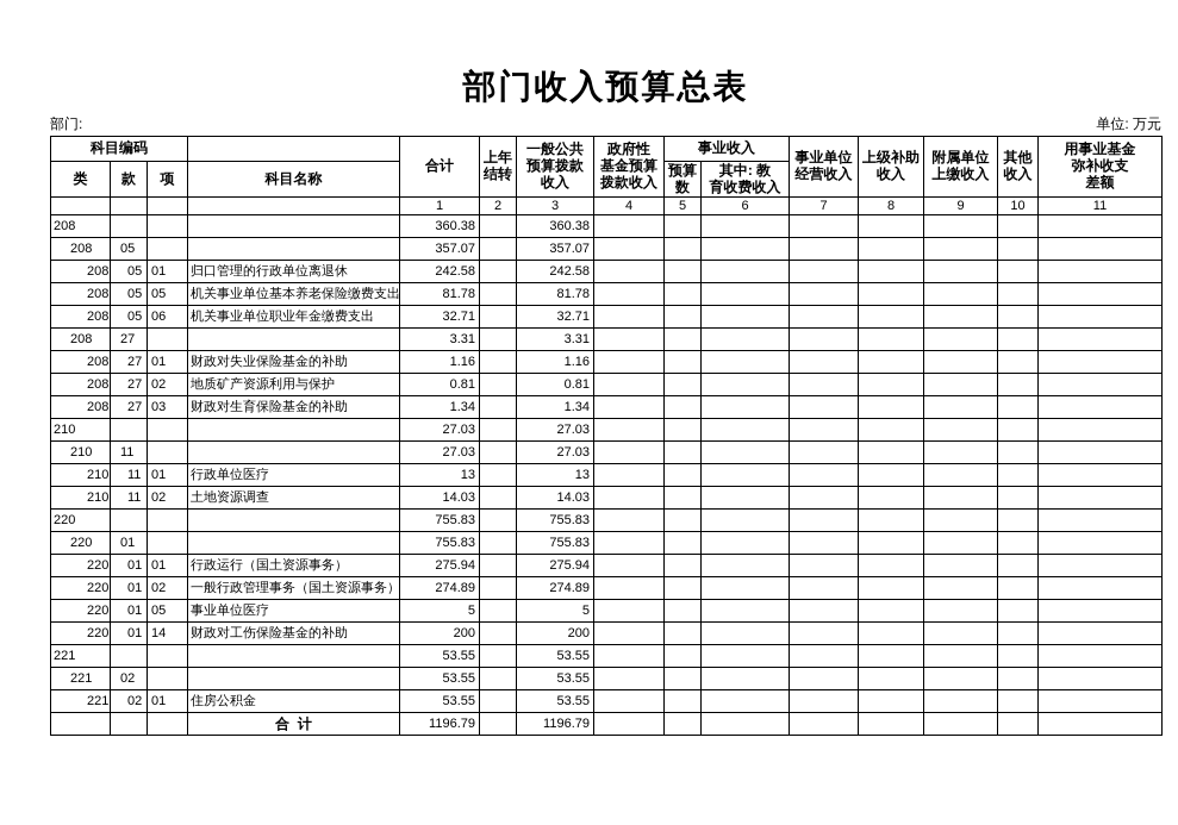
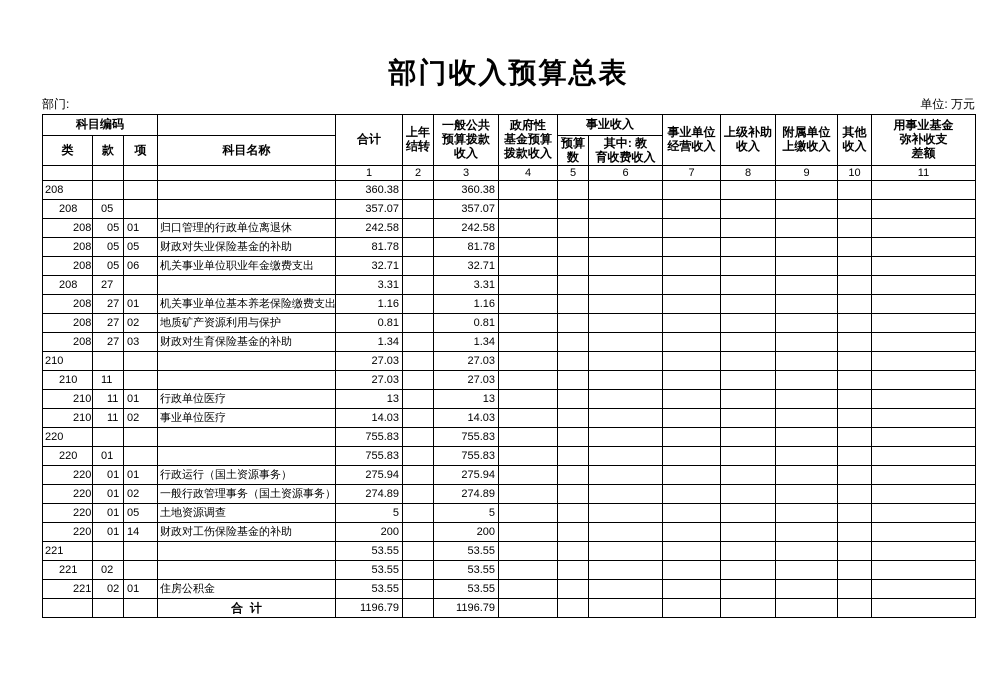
  部门收入预算总表
  部门:
  单位: 万元
  科目编码		合计	上年 结转	一般公共 预算拨款 收入	政府性 基金预算 拨款收入	事业收入	事业单位 经营收入	上级补助 收入	附属单位 上缴收入	其他 收入	用事业基金 弥补收支 差额
  类	款	项	科目名称	预算 数	其中: 教 育收费收入
  				1	2	3	4	5	6	7	8	9	10	11
  208				360.38		360.38
  208	05			357.07		357.07
  208	05	01	归口管理的行政单位离退休	242.58		242.58
- 208	05	05	机关事业单位基本养老保险缴费支出	81.78		81.78
+ 208	05	05	财政对失业保险基金的补助	81.78		81.78
  208	05	06	机关事业单位职业年金缴费支出	32.71		32.71
  208	27			3.31		3.31
- 208	27	01	财政对失业保险基金的补助	1.16		1.16
+ 208	27	01	机关事业单位基本养老保险缴费支出	1.16		1.16
  208	27	02	地质矿产资源利用与保护	0.81		0.81
  208	27	03	财政对生育保险基金的补助	1.34		1.34
  210				27.03		27.03
  210	11			27.03		27.03
  210	11	01	行政单位医疗	13		13
- 210	11	02	土地资源调查	14.03		14.03
+ 210	11	02	事业单位医疗	14.03		14.03
  220				755.83		755.83
  220	01			755.83		755.83
  220	01	01	行政运行（国土资源事务）	275.94		275.94
  220	01	02	一般行政管理事务（国土资源事务）	274.89		274.89
- 220	01	05	事业单位医疗	5		5
+ 220	01	05	土地资源调查	5		5
  220	01	14	财政对工伤保险基金的补助	200		200
  221				53.55		53.55
  221	02			53.55		53.55
  221	02	01	住房公积金	53.55		53.55
  			合 计	1196.79		1196.79
